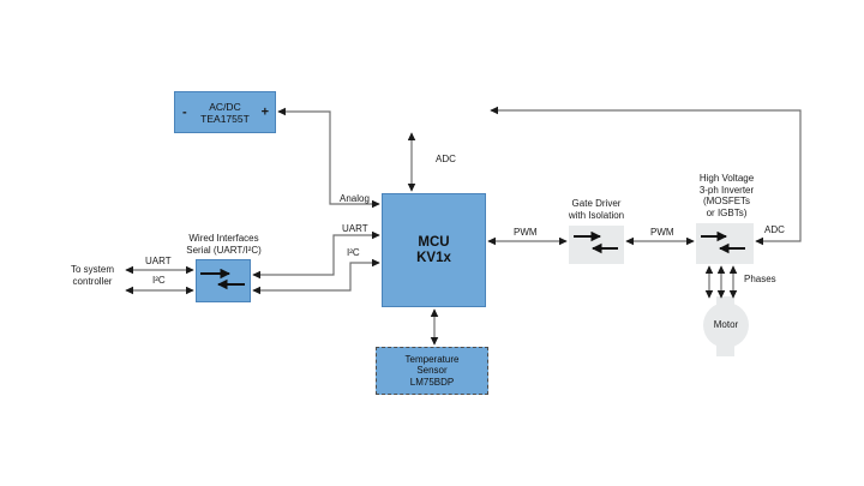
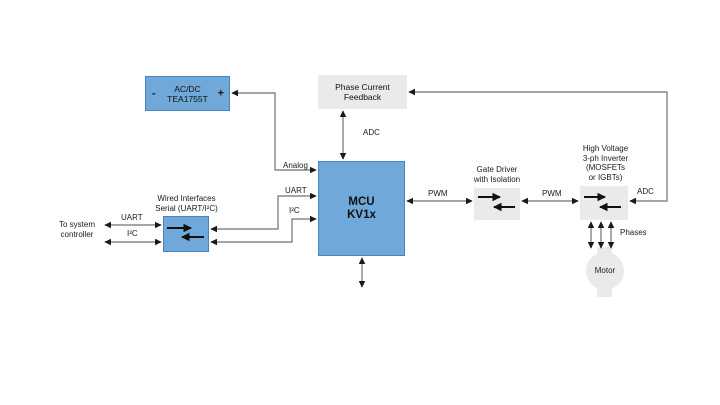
  -
  AC/DC
  TEA1755T
  +
+ Phase Current
+ Feedback
  MCU
  KV1x
- Temperature
- Sensor
- LM75BDP
  Wired Interfaces
  Serial (UART/I²C)
  Gate Driver
  with Isolation
  High Voltage
  3-ph Inverter
  (MOSFETs
  or IGBTs)
  Motor
  Analog
  ADC
  UART
  I²C
  PWM
  PWM
  ADC
  Phases
  UART
  I²C
  To system
  controller
